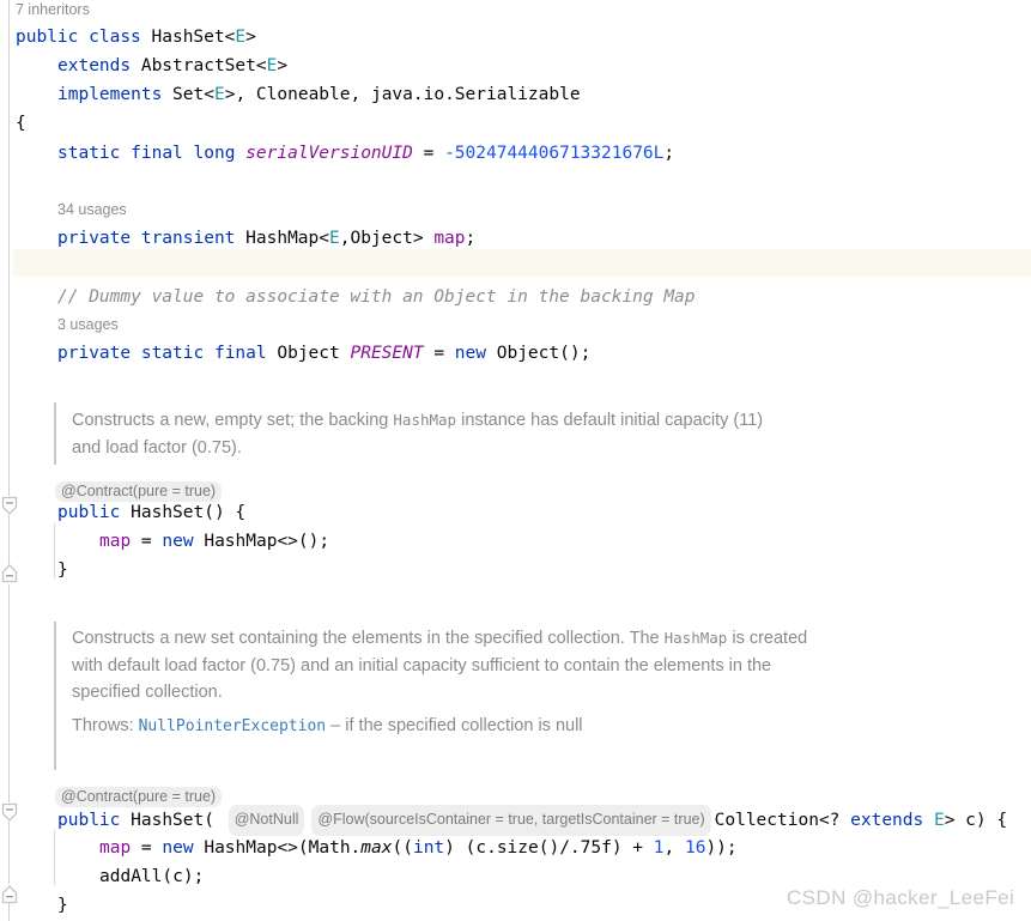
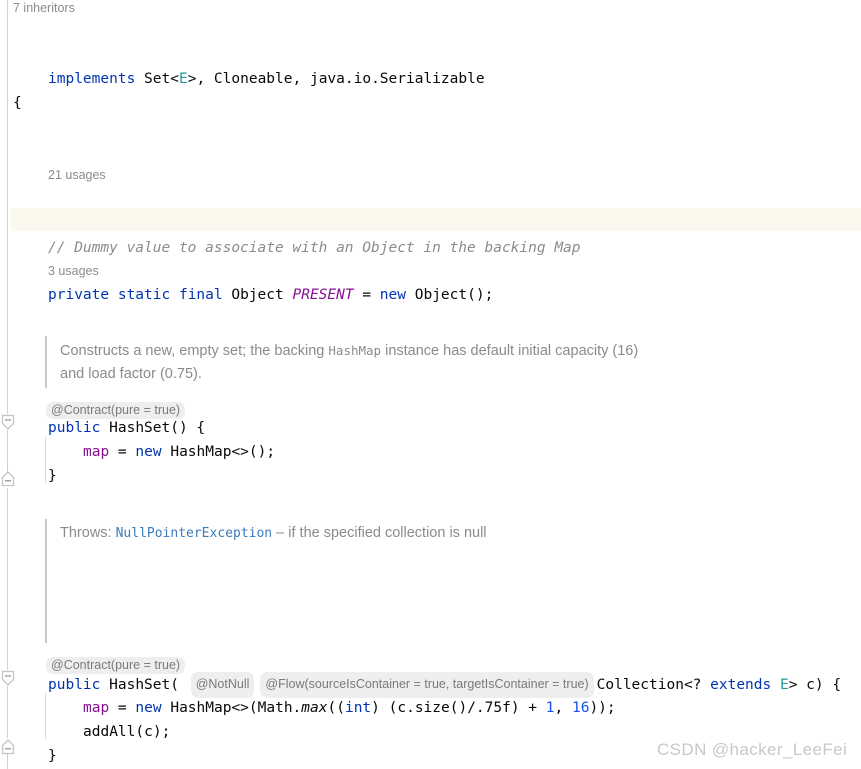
  7 inheritors
- public class HashSet<E>
- extends AbstractSet<E>
  implements Set<E>, Cloneable, java.io.Serializable
  {
- static final long serialVersionUID = -5024744406713321676L;
- 34 usages
+ 21 usages
- private transient HashMap<E,Object> map;
  // Dummy value to associate with an Object in the backing Map
  3 usages
  private static final Object PRESENT = new Object();
- Constructs a new, empty set; the backing HashMap instance has default initial capacity (11) and load factor (0.75).
+ Constructs a new, empty set; the backing HashMap instance has default initial capacity (16) and load factor (0.75).
  @Contract(pure = true)
  public HashSet() {
  map = new HashMap<>();
  }
- Constructs a new set containing the elements in the specified collection. The HashMap is created with default load factor (0.75) and an initial capacity sufficient to contain the elements in the specified collection.
  Throws: NullPointerException – if the specified collection is null
  @Contract(pure = true)
  public
  HashSet
  (
  @NotNull
  @Flow(sourceIsContainer = true, targetIsContainer = true)
  Collection<?
  extends
  E
  > c) {
  map = new HashMap<>(Math.max((int) (c.size()/.75f) + 1, 16));
  addAll(c);
  }
  CSDN @hacker_LeeFei
